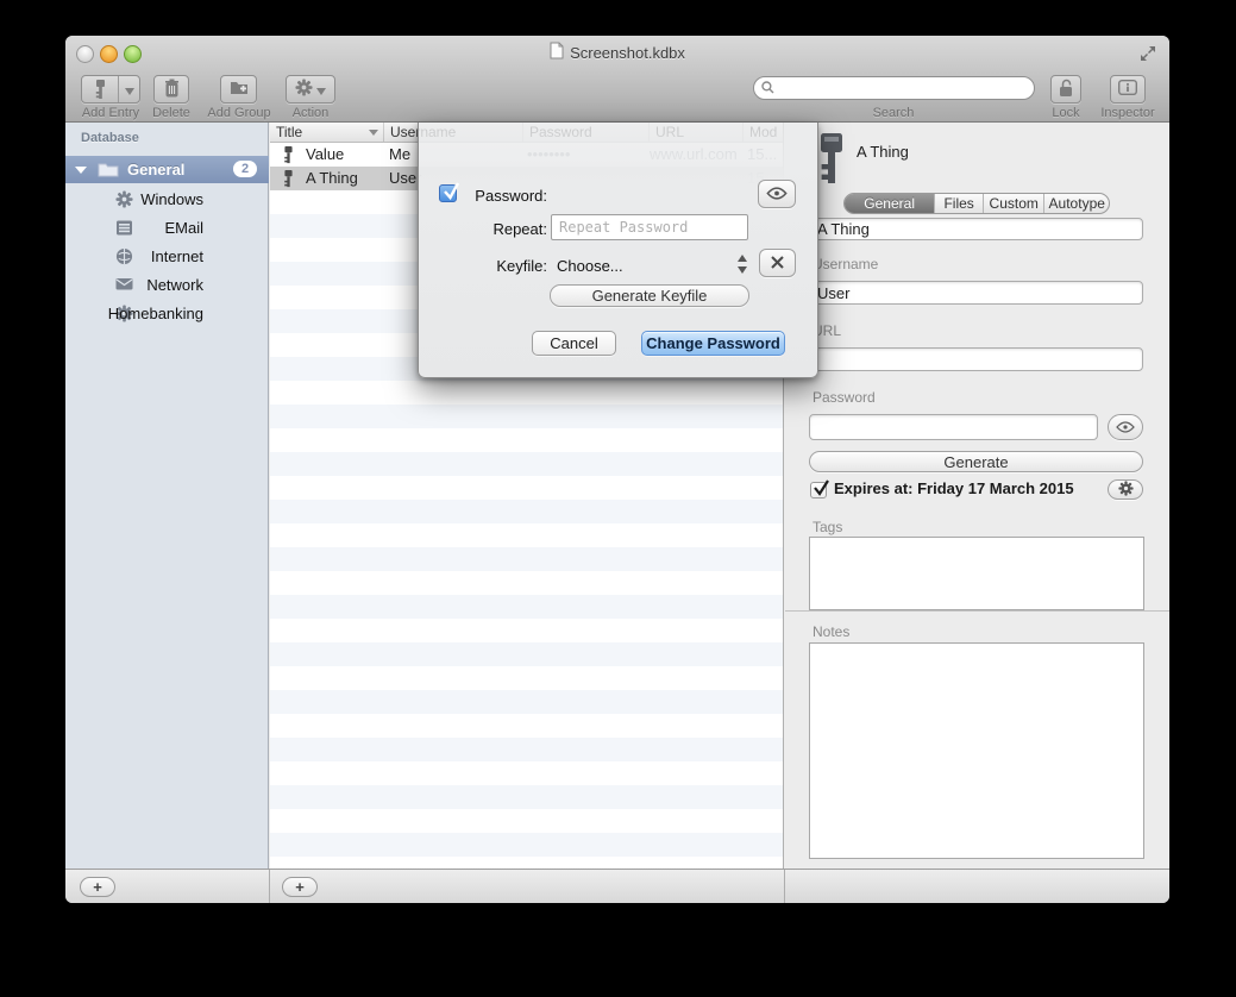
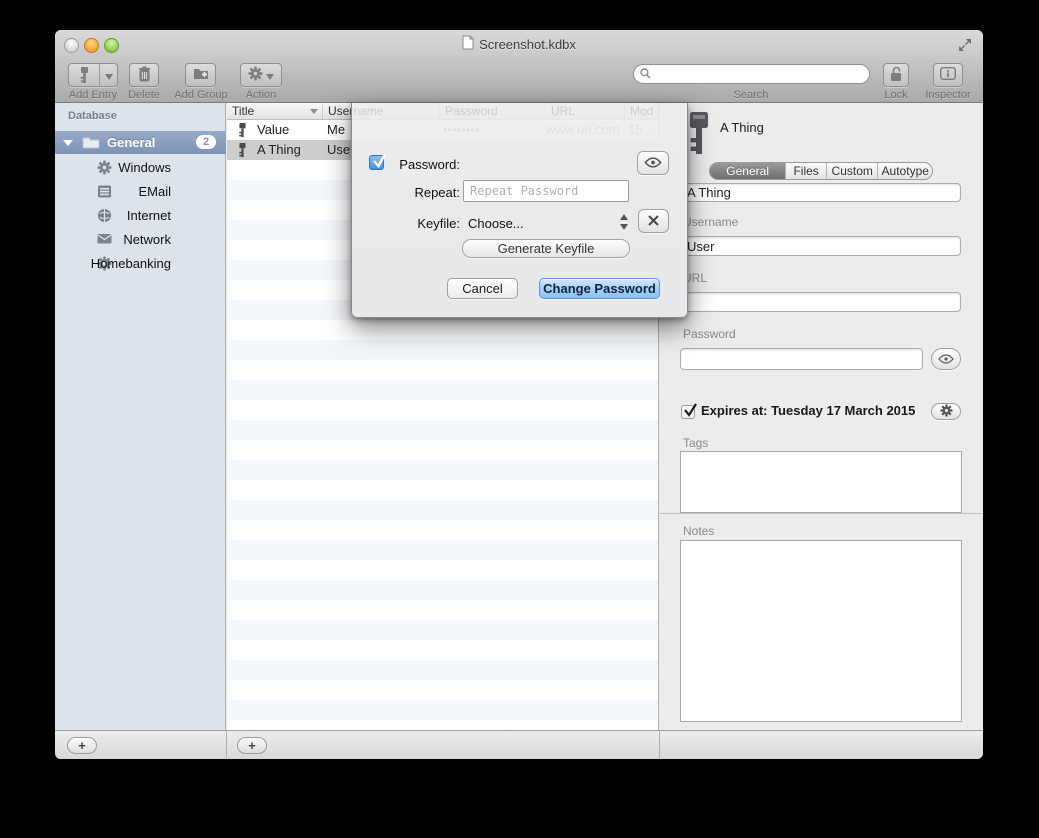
  Screenshot.kdbx
  Add Entry
  Delete
  Add Group
  Action
  Search
  Lock
  Inspector
  Database
  General
  2
  Windows
  EMail
  Internet
  Network
  Homebanking
  Title
  Value
  Me
  A Thing
  Use
  A Thing
  General
  Files
  Custom
  Autotype
  A Thing
  sername
  User
  Password
- Generate
- Expires at: Friday 17 March 2015
+ Expires at: Tuesday 17 March 2015
  Tags
  Notes
  +
  +
  Password:
  Repeat:
  Repeat Password
  Keyfile:
  Choose...
  Generate Keyfile
  Cancel
  Change Password
